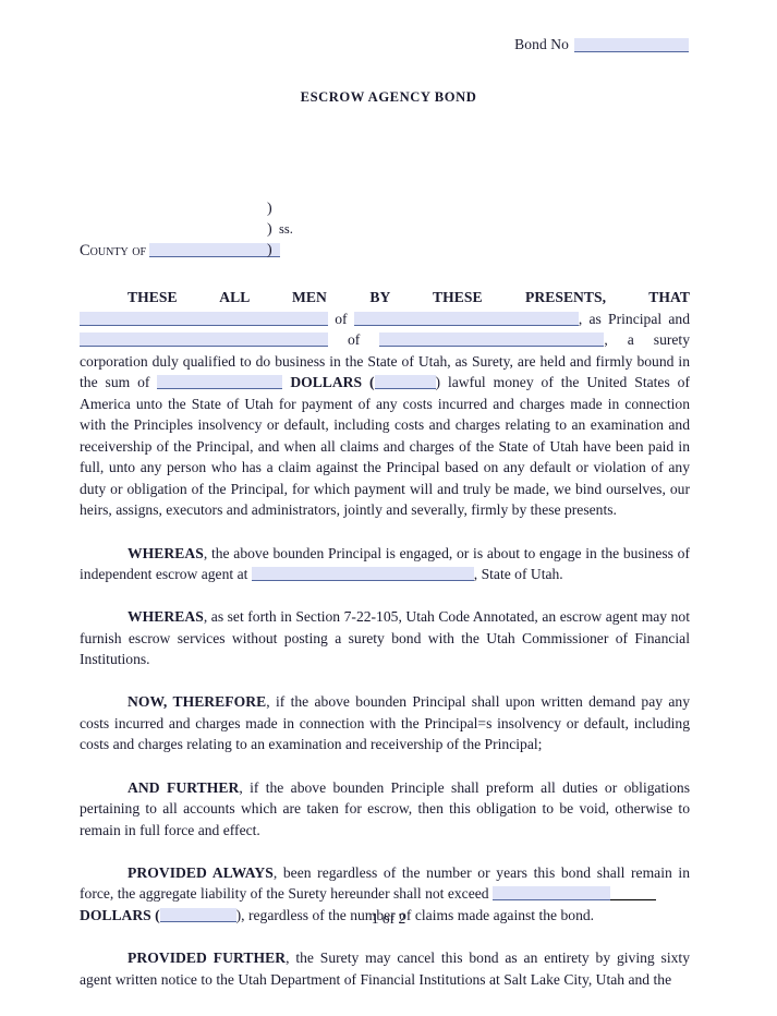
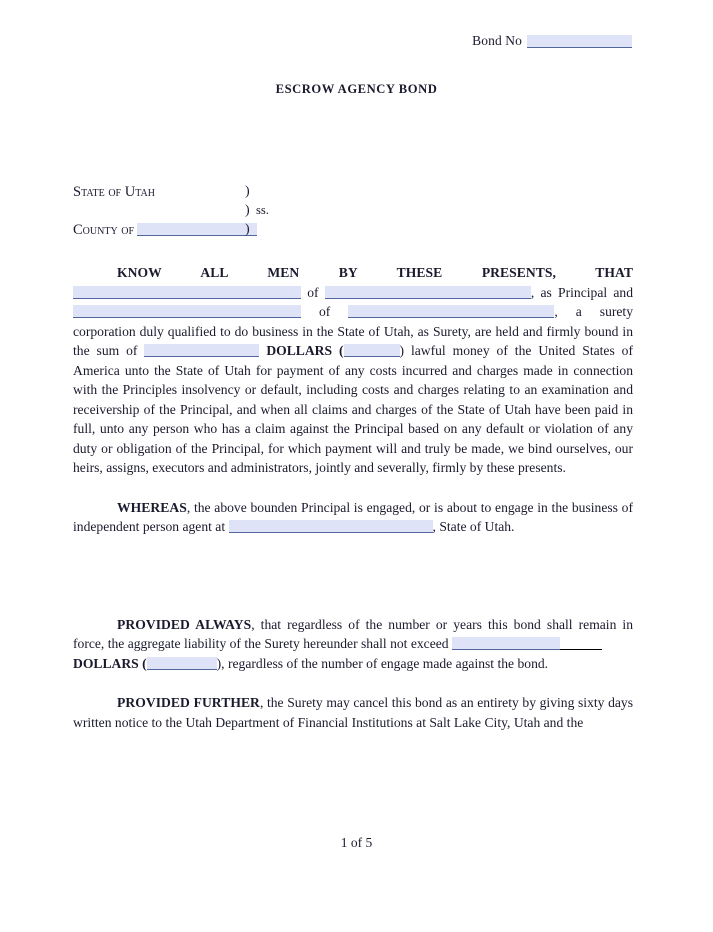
  Bond No
  ESCROW AGENCY BOND
+ State of Utah
  )
  )
  ss.
  County of
  )
- THESE ALL MEN BY THESE PRESENTS, THAT of , as Principal and of , a surety corporation duly qualified to do business in the State of Utah, as Surety, are held and firmly bound in the sum of DOLLARS ( ) lawful money of the United States of America unto the State of Utah for payment of any costs incurred and charges made in connection with the Principles insolvency or default, including costs and charges relating to an examination and receivership of the Principal, and when all claims and charges of the State of Utah have been paid in full, unto any person who has a claim against the Principal based on any default or violation of any duty or obligation of the Principal, for which payment will and truly be made, we bind ourselves, our heirs, assigns, executors and administrators, jointly and severally, firmly by these presents.
+ KNOW ALL MEN BY THESE PRESENTS, THAT of , as Principal and of , a surety corporation duly qualified to do business in the State of Utah, as Surety, are held and firmly bound in the sum of DOLLARS ( ) lawful money of the United States of America unto the State of Utah for payment of any costs incurred and charges made in connection with the Principles insolvency or default, including costs and charges relating to an examination and receivership of the Principal, and when all claims and charges of the State of Utah have been paid in full, unto any person who has a claim against the Principal based on any default or violation of any duty or obligation of the Principal, for which payment will and truly be made, we bind ourselves, our heirs, assigns, executors and administrators, jointly and severally, firmly by these presents.
- WHEREAS, the above bounden Principal is engaged, or is about to engage in the business of independent escrow agent at , State of Utah.
+ WHEREAS, the above bounden Principal is engaged, or is about to engage in the business of independent person agent at , State of Utah.
- WHEREAS, as set forth in Section 7-22-105, Utah Code Annotated, an escrow agent may not furnish escrow services without posting a surety bond with the Utah Commissioner of Financial Institutions.
- NOW, THEREFORE, if the above bounden Principal shall upon written demand pay any costs incurred and charges made in connection with the Principal=s insolvency or default, including costs and charges relating to an examination and receivership of the Principal;
- AND FURTHER, if the above bounden Principle shall preform all duties or obligations pertaining to all accounts which are taken for escrow, then this obligation to be void, otherwise to remain in full force and effect.
- PROVIDED ALWAYS, been regardless of the number or years this bond shall remain in force, the aggregate liability of the Surety hereunder shall not exceed
+ PROVIDED ALWAYS, that regardless of the number or years this bond shall remain in force, the aggregate liability of the Surety hereunder shall not exceed
- DOLLARS ( ), regardless of the number of claims made against the bond.
+ DOLLARS ( ), regardless of the number of engage made against the bond.
- PROVIDED FURTHER, the Surety may cancel this bond as an entirety by giving sixty agent written notice to the Utah Department of Financial Institutions at Salt Lake City, Utah and the
+ PROVIDED FURTHER, the Surety may cancel this bond as an entirety by giving sixty days written notice to the Utah Department of Financial Institutions at Salt Lake City, Utah and the
- 1 of 2
+ 1 of 5
